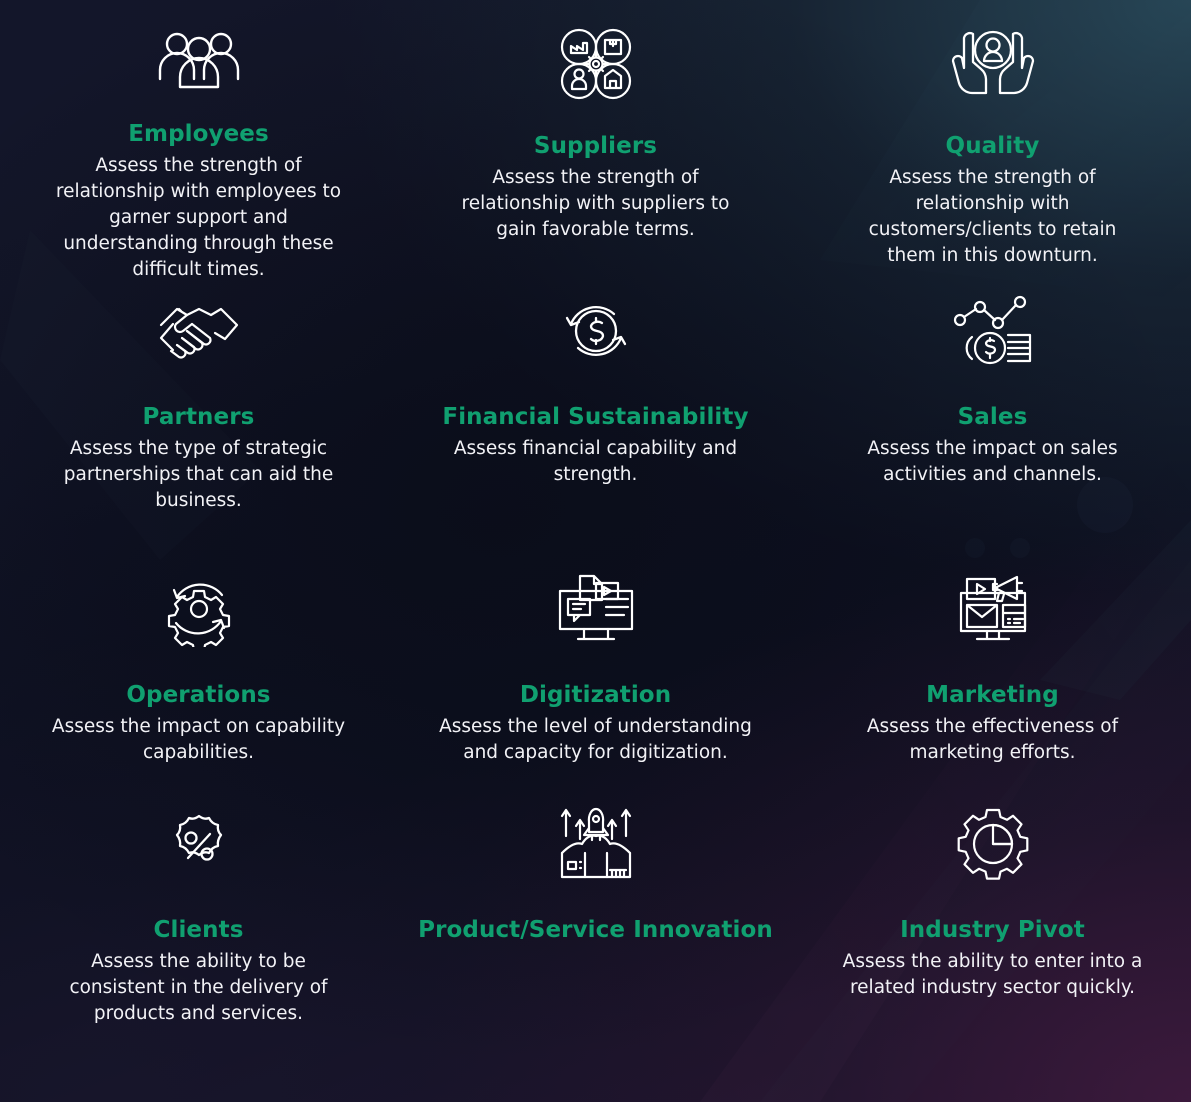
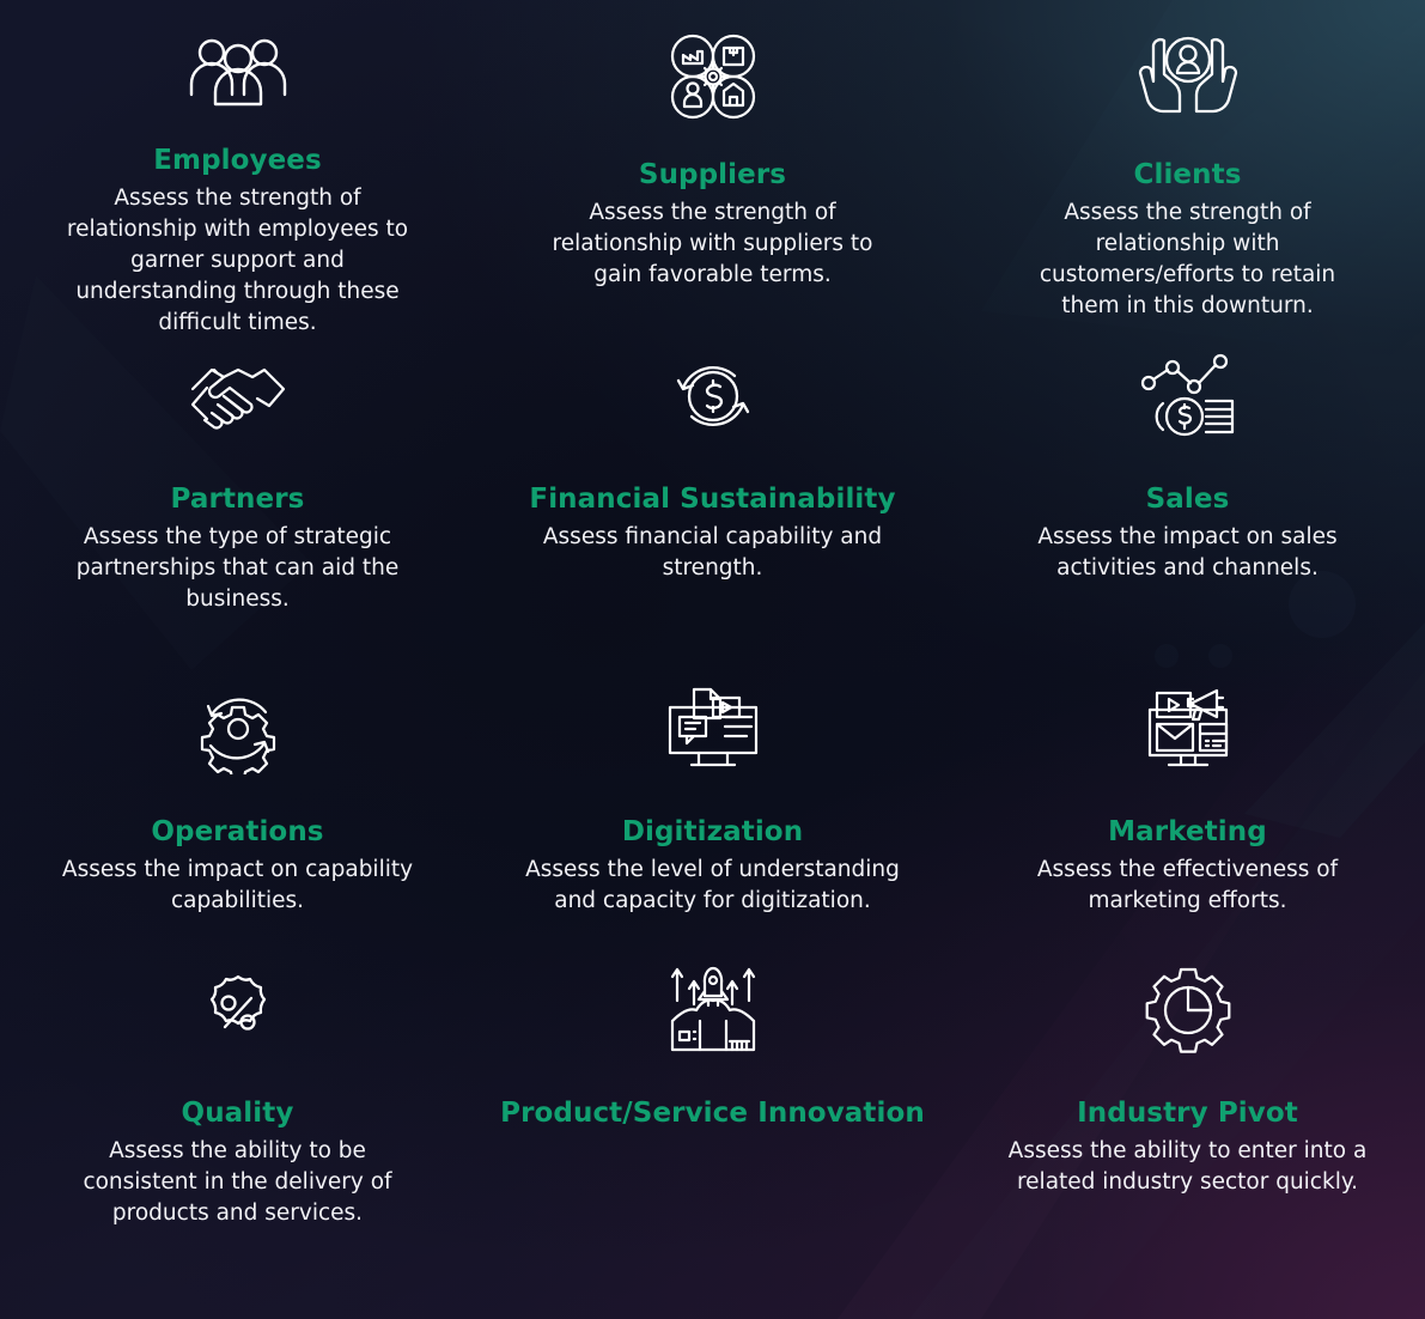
  Employees
  Assess the strength of relationship with employees to garner support and understanding through these difficult times.
  Suppliers
  Assess the strength of relationship with suppliers to gain favorable terms.
- Quality
+ Clients
- Assess the strength of relationship with customers/clients to retain them in this downturn.
+ Assess the strength of relationship with customers/efforts to retain them in this downturn.
  Partners
  Assess the type of strategic partnerships that can aid the business.
  Financial Sustainability
  Assess financial capability and strength.
  Sales
  Assess the impact on sales activities and channels.
  Operations
  Assess the impact on capability capabilities.
  Digitization
  Assess the level of understanding and capacity for digitization.
  Marketing
  Assess the effectiveness of marketing efforts.
- Clients
+ Quality
  Assess the ability to be consistent in the delivery of products and services.
  Product/Service Innovation
  Industry Pivot
  Assess the ability to enter into a related industry sector quickly.
